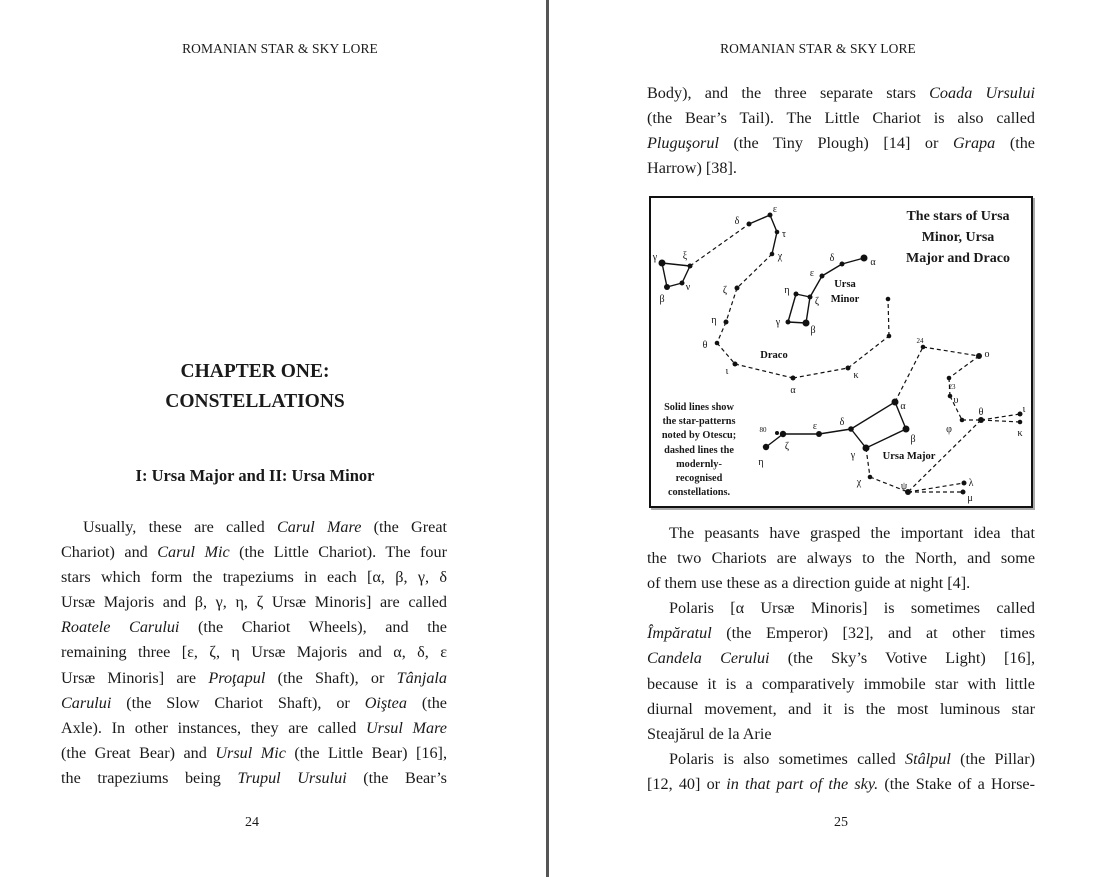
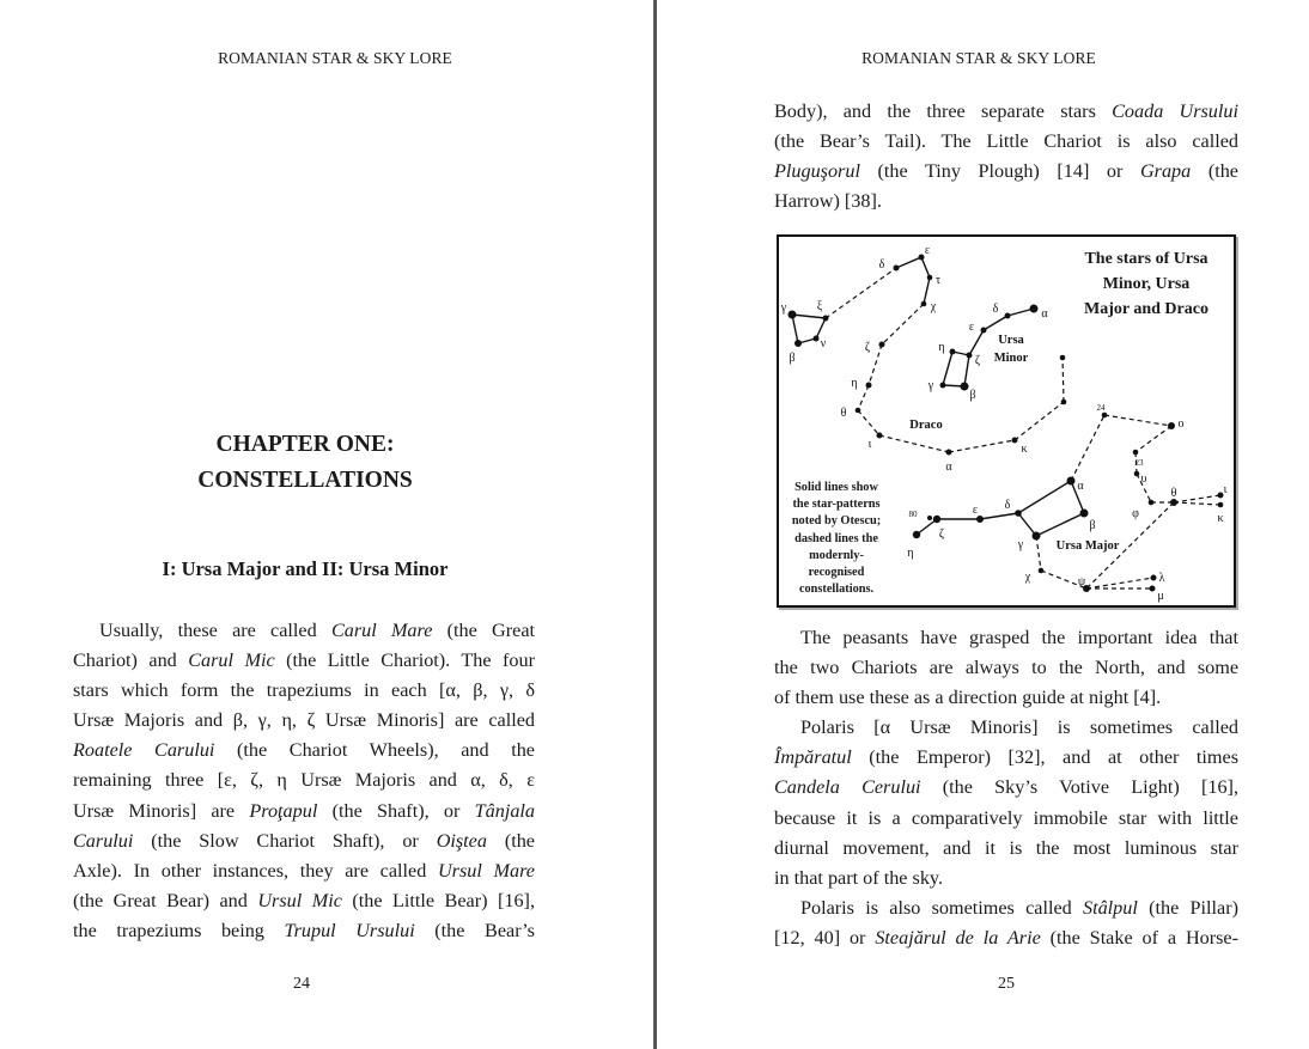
  ROMANIAN STAR & SKY LORE
  CHAPTER ONE:
  CONSTELLATIONS
  I: Ursa Major and II: Ursa Minor
  Usually, these are called Carul Mare (the Great
  Chariot) and Carul Mic (the Little Chariot). The four
  stars which form the trapeziums in each [α, β, γ, δ
  Ursæ Majoris and β, γ, η, ζ Ursæ Minoris] are called
  Roatele Carului (the Chariot Wheels), and the
  remaining three [ε, ζ, η Ursæ Majoris and α, δ, ε
  Ursæ Minoris] are Proţapul (the Shaft), or Tânjala
  Carului (the Slow Chariot Shaft), or Oiştea (the
  Axle). In other instances, they are called Ursul Mare
  (the Great Bear) and Ursul Mic (the Little Bear) [16],
  the trapeziums being Trupul Ursului (the Bear’s
  24
  ROMANIAN STAR & SKY LORE
  Body), and the three separate stars Coada Ursului
  (the Bear’s Tail). The Little Chariot is also called
  Pluguşorul (the Tiny Plough) [14] or Grapa (the
  Harrow) [38].
  The peasants have grasped the important idea that
  the two Chariots are always to the North, and some
  of them use these as a direction guide at night [4].
  Polaris [α Ursæ Minoris] is sometimes called
  Împăratul (the Emperor) [32], and at other times
  Candela Cerului (the Sky’s Votive Light) [16],
  because it is a comparatively immobile star with little
  diurnal movement, and it is the most luminous star
- Steajărul de la Arie
+ in that part of the sky.
  Polaris is also sometimes called Stâlpul (the Pillar)
- [12, 40] or in that part of the sky. (the Stake of a Horse-
+ [12, 40] or Steajărul de la Arie (the Stake of a Horse-
  25
  γ
  ξ
  ν
  β
  δ
  ε
  τ
  χ
  ζ
  η
  θ
  ι
  α
  κ
  α
  δ
  ε
  ζ
  η
  γ
  β
  24
  ο
  23
  υ
  φ
  θ
  ι
  κ
  α
  β
  δ
  γ
  ε
  ζ
  80
  η
  χ
  ψ
  λ
  μ
  Ursa
  Minor
  Draco
  Ursa Major
  The stars of Ursa
  Minor, Ursa
  Major and Draco
  Solid lines show
  the star-patterns
  noted by Otescu;
  dashed lines the
  modernly-
  recognised
  constellations.
